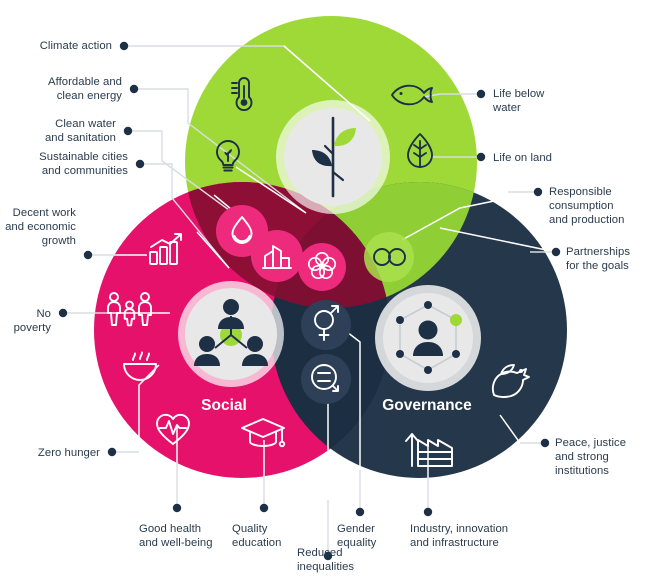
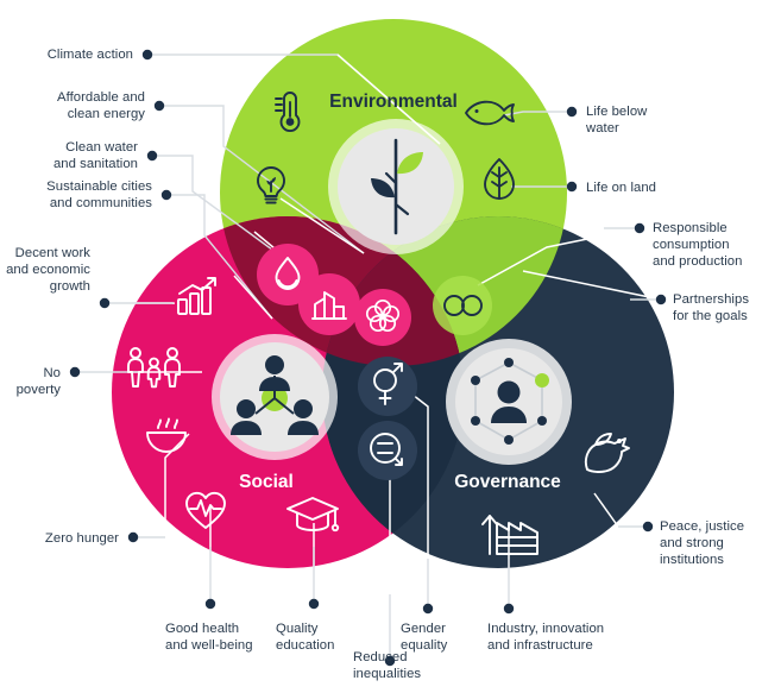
+ Environmental
  Social
  Governance
  Climate action
  Affordable and
  clean energy
  Clean water
  and sanitation
  Sustainable cities
  and communities
  Decent work
  and economic
  growth
  No
  poverty
  Zero hunger
  Life below
  water
  Life on land
  Responsible
  consumption
  and production
  Partnerships
  for the goals
  Peace, justice
  and strong
  institutions
  Good health
  and well-being
  Quality
  education
  Reduced
  inequalities
  Gender
  equality
  Industry, innovation
  and infrastructure
